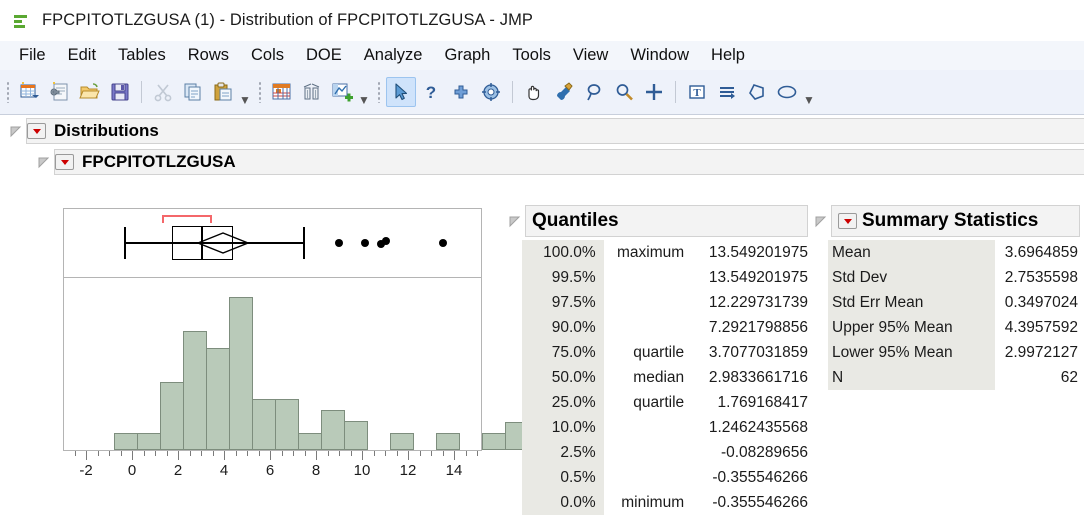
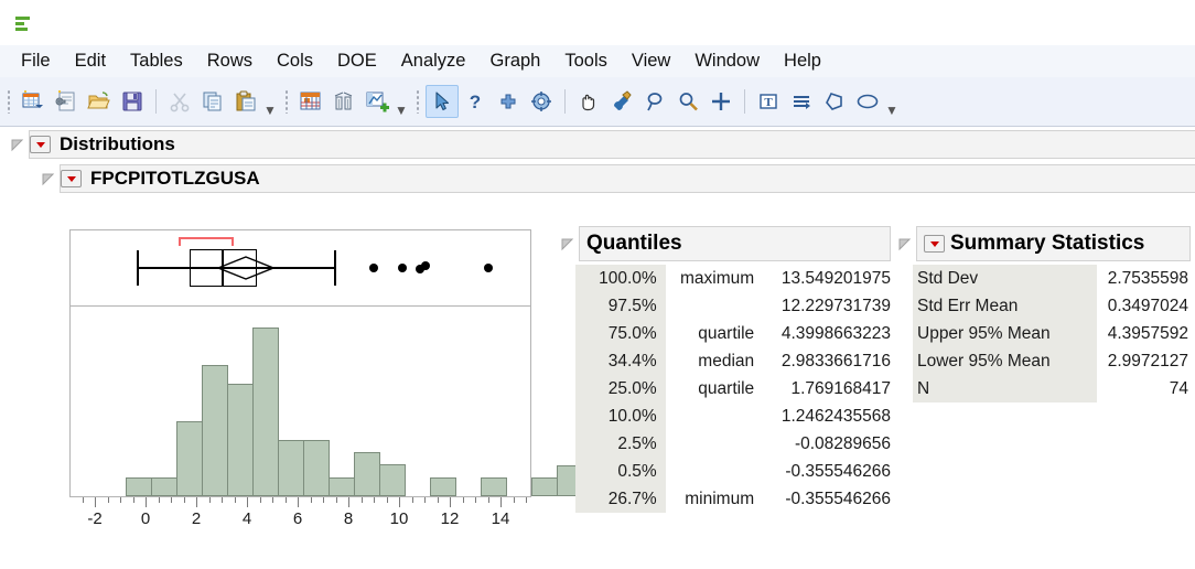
- FPCPITOTLZGUSA (1) - Distribution of FPCPITOTLZGUSA - JMP
  File
  Edit
  Tables
  Rows
  Cols
  DOE
  Analyze
  Graph
  Tools
  View
  Window
  Help
  ▼
  ▼
  ?
  T
  ▼
  Distributions
  FPCPITOTLZGUSA
  -2
  0
  2
  4
  6
  8
  10
  12
  14
  Quantiles
  100.0%	maximum	13.549201975
- 99.5%		13.549201975
  97.5%		12.229731739
- 90.0%		7.2921798856
- 75.0%	quartile	3.7077031859
+ 75.0%	quartile	4.3998663223
- 50.0%	median	2.9833661716
+ 34.4%	median	2.9833661716
  25.0%	quartile	1.769168417
  10.0%		1.2462435568
  2.5%		-0.08289656
  0.5%		-0.355546266
- 0.0%	minimum	-0.355546266
+ 26.7%	minimum	-0.355546266
  Summary Statistics
- Mean	3.6964859
  Std Dev	2.7535598
  Std Err Mean	0.3497024
  Upper 95% Mean	4.3957592
  Lower 95% Mean	2.9972127
- N	62
+ N	74
